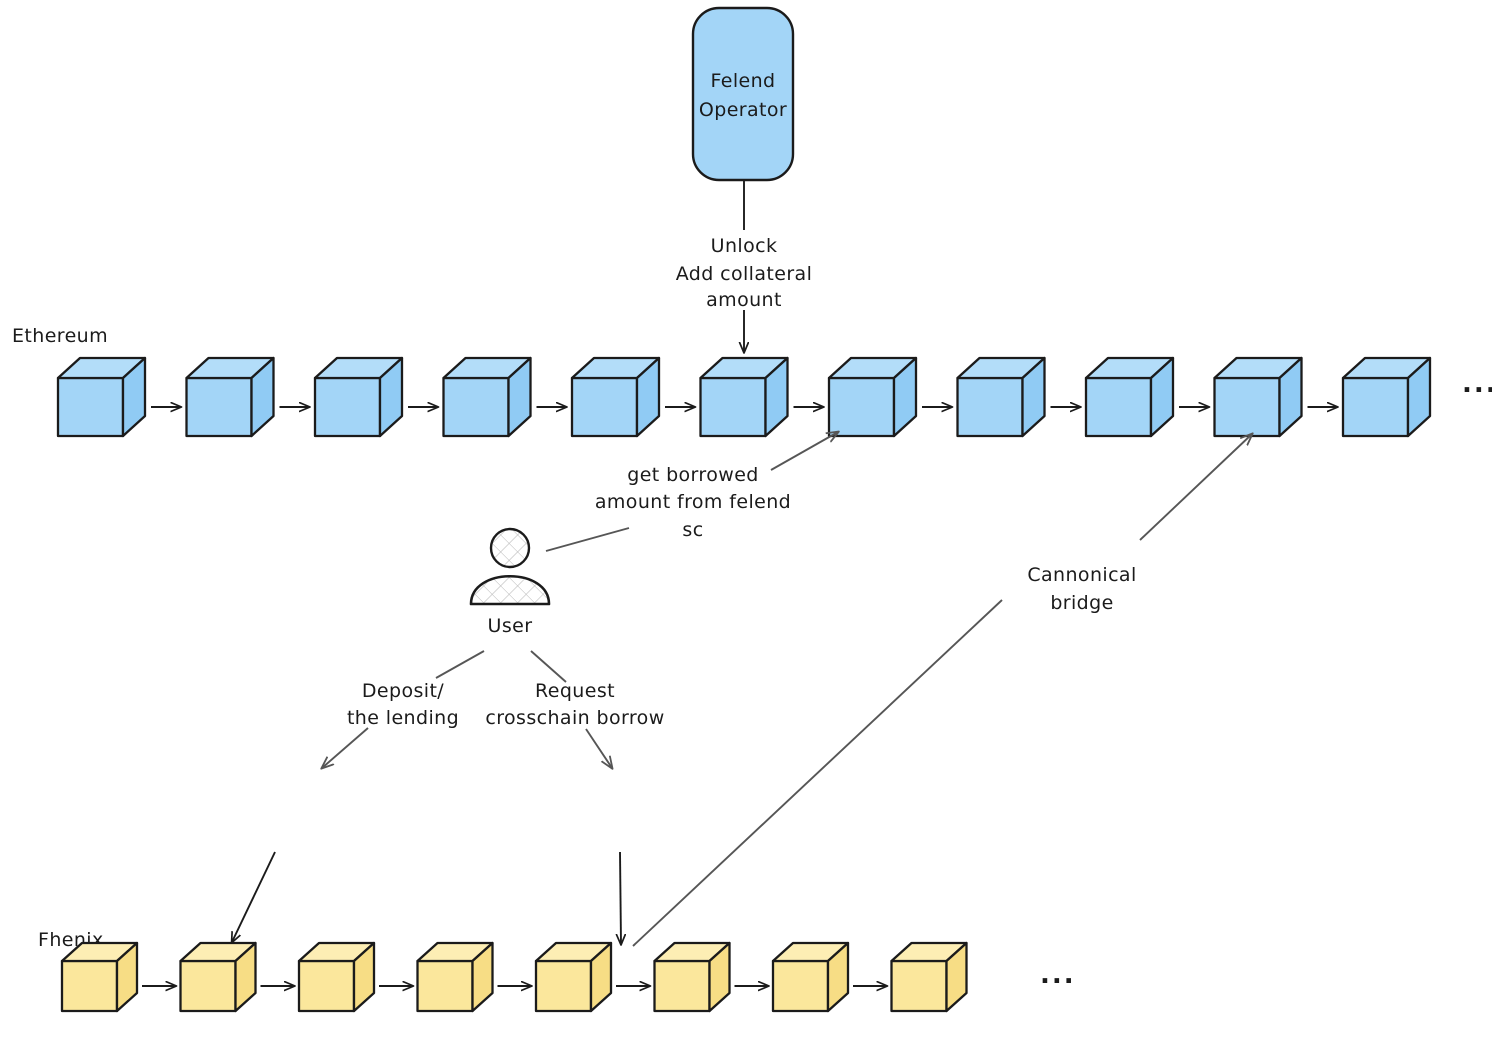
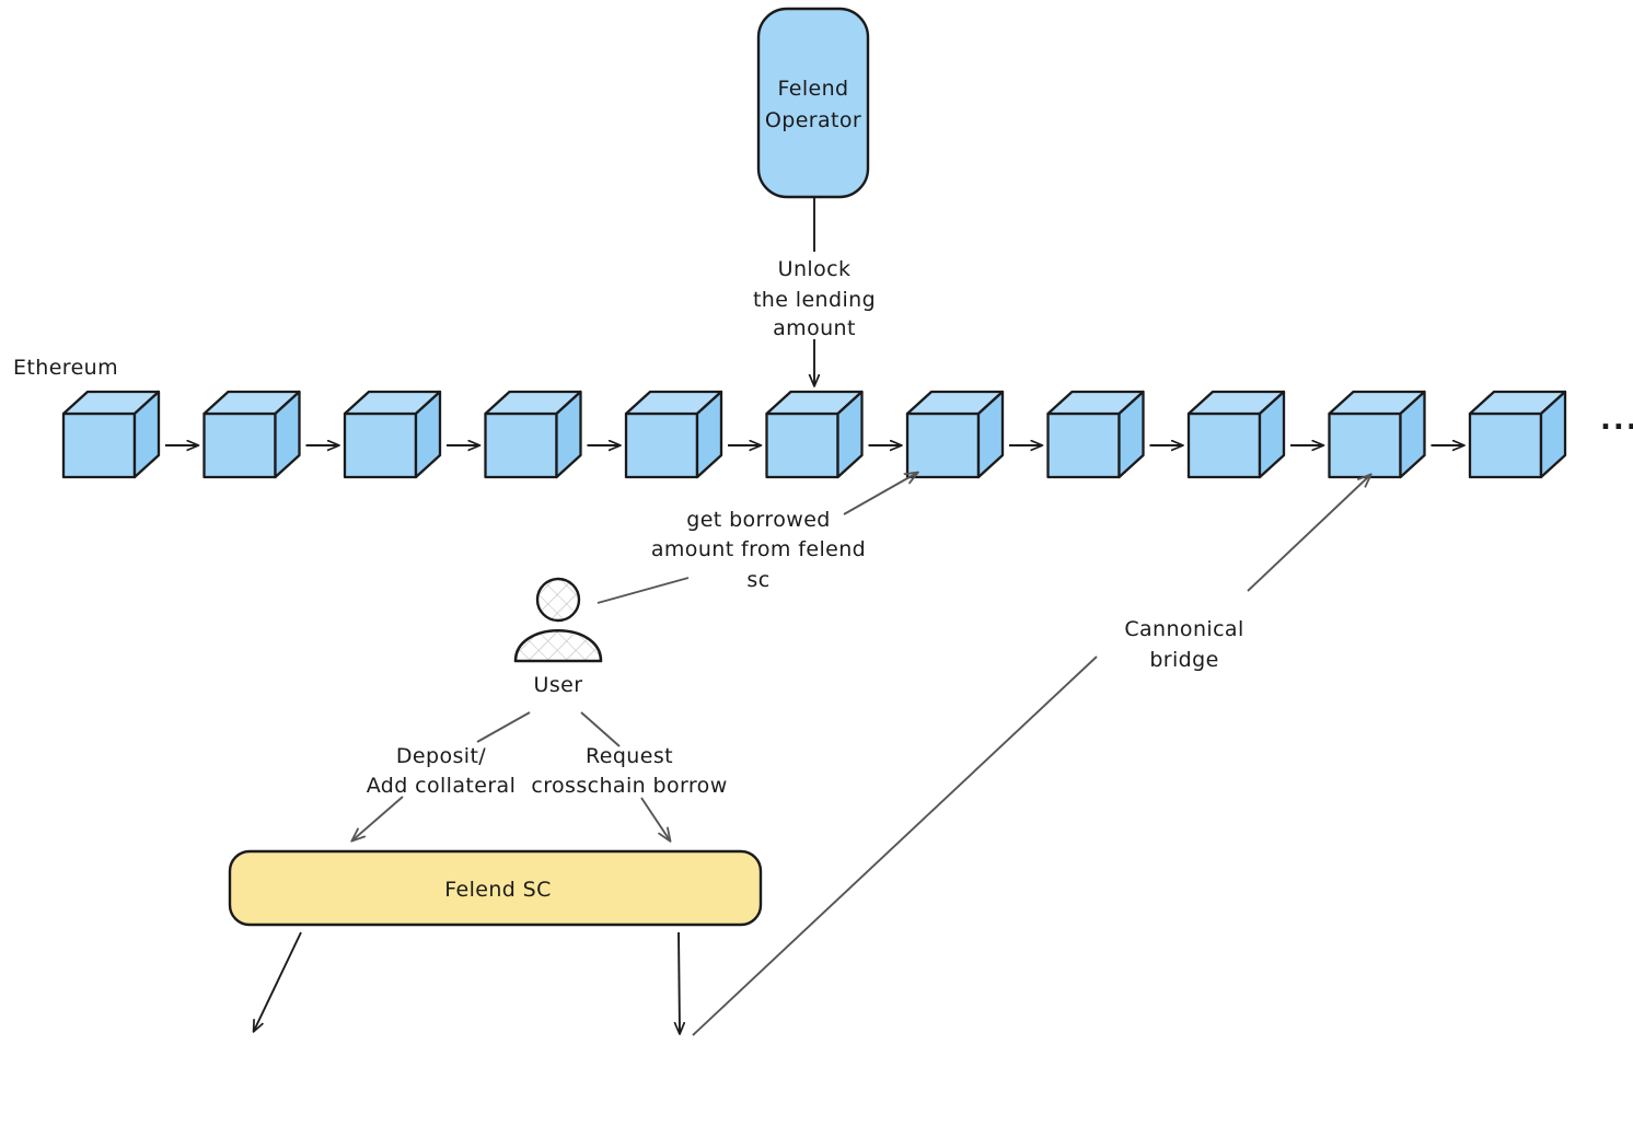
  Felend
  Operator
  Unlock
- Add collateral
+ the lending
  amount
  Ethereum
  get borrowed
  amount from felend
  sc
  User
  Deposit/
- the lending
+ Add collateral
  Request
  crosschain borrow
+ Felend SC
  Cannonical
  bridge
- Fhenix
- ...
